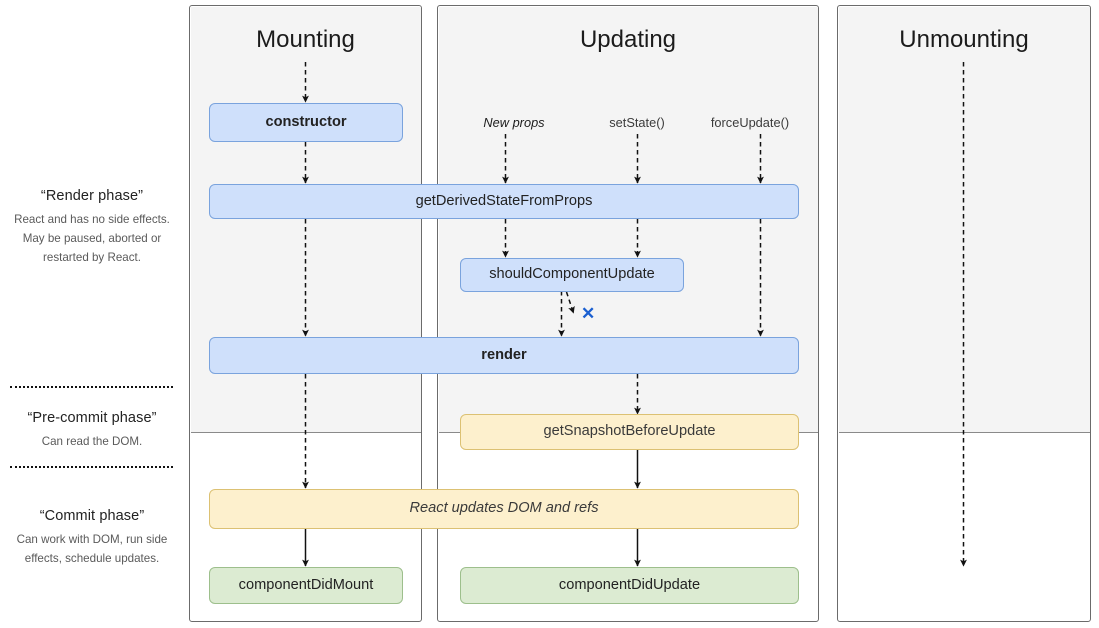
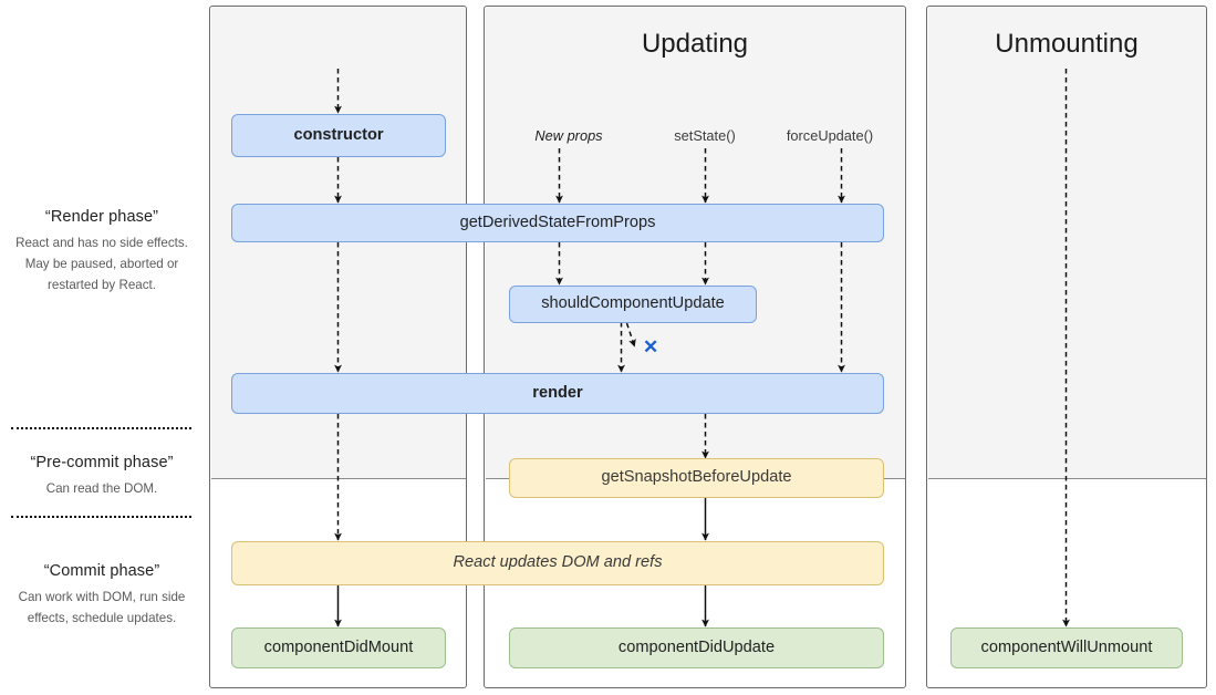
  “Render phase”
  React and has no side effects. May be paused, aborted or restarted by React.
  “Pre-commit phase”
  Can read the DOM.
  “Commit phase”
  Can work with DOM, run side effects, schedule updates.
- Mounting
  Updating
  Unmounting
  New props
  setState()
  forceUpdate()
  ✕
  constructor
  getDerivedStateFromProps
  shouldComponentUpdate
  render
  getSnapshotBeforeUpdate
  React updates DOM and refs
  componentDidMount
  componentDidUpdate
+ componentWillUnmount
